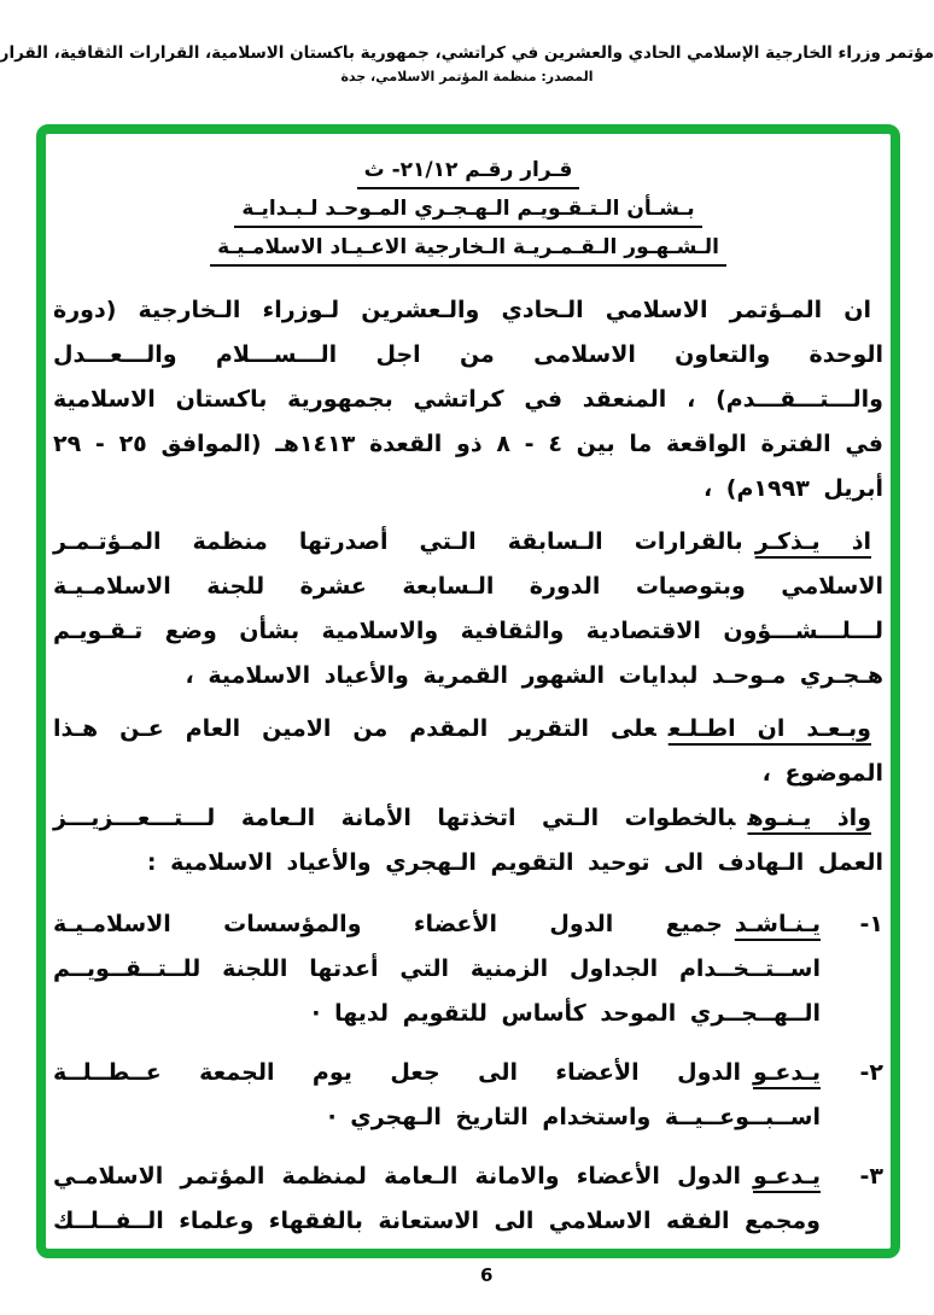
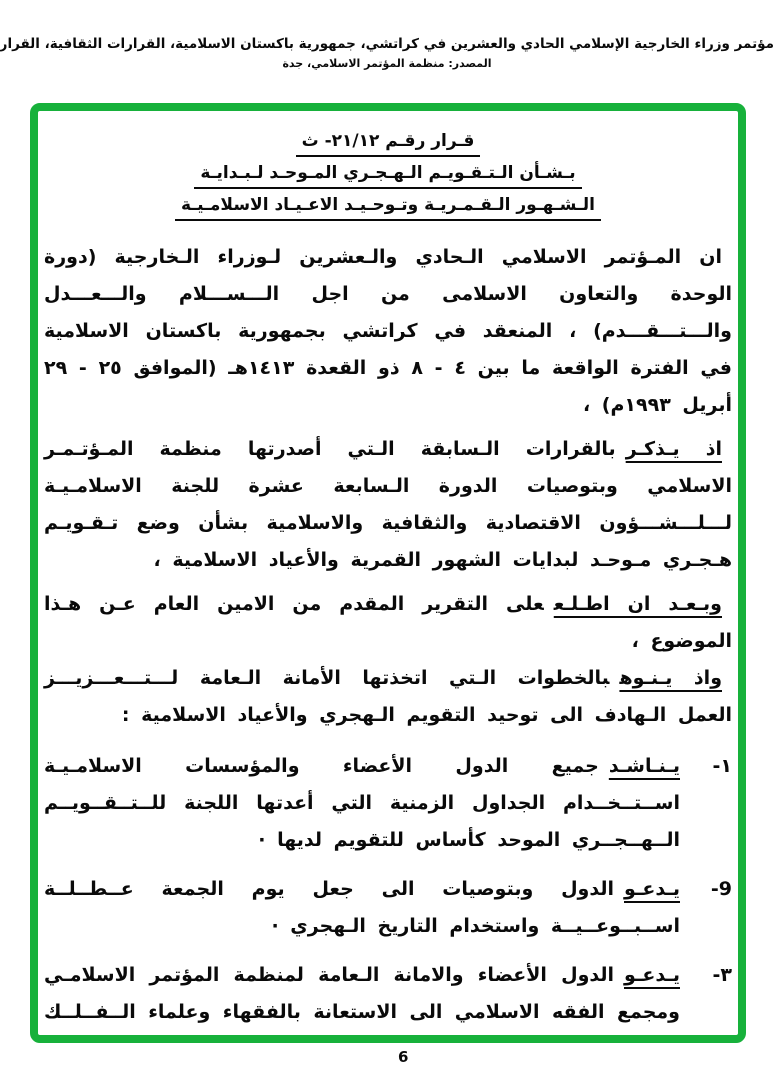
  مؤتمر وزراء الخارجية الإسلامي الحادي والعشرين في كراتشي، جمهورية باكستان الاسلامية، القرارات الثقافية، القرار
  المصدر: منظمة المؤتمر الاسلامي، جدة
  قـرار رقـم ٢١/١٢- ث
  بـشـأن الـتـقـويـم الـهـجـري المـوحـد لـبـدايـة
- الـشـهـور الـقـمـريـة الـخارجية الاعـيـاد الاسلامـيـة
+ الـشـهـور الـقـمـريـة وتـوحـيـد الاعـيـاد الاسلامـيـة
  ان المـؤتمر الاسلامي الـحادي والـعشرين لـوزراء الـخارجية (دورة الوحدة والتعاون الاسلامى من اجل الـــســـلام والـــعـــدل والـــتـــقـــدم) ، المنعقد في كراتشي بجمهورية باكستان الاسلامية في الفترة الواقعة ما بين ٤ - ٨ ذو القعدة ١٤١٣هـ (الموافق ٢٥ - ٢٩ أبريل ١٩٩٣م) ،
  اذ يـذكـربالقرارات الـسابقة الـتي أصدرتها منظمة المـؤتـمـر الاسلامي وبتوصيات الدورة الـسابعة عشرة للجنة الاسلامـيـة لـــلـــشـــؤون الاقتصادية والثقافية والاسلامية بشأن وضع تـقـويـم هـجـري مـوحـد لبدايات الشهور القمرية والأعياد الاسلامية ،
  وبـعـد ان اطـلـععلى التقرير المقدم من الامين العام عـن هـذا الموضوع ،
  واذ يـنـوهبالخطوات الـتي اتخذتها الأمانة الـعامة لـــتـــعـــزيـــز العمل الـهادف الى توحيد التقويم الـهجري والأعياد الاسلامية :
  ١-
  يـنـاشـدجميع الدول الأعضاء والمؤسسات الاسلامـيـة اســتــخــدام الجداول الزمنية التي أعدتها اللجنة للــتــقــويــم الــهــجــري الموحد كأساس للتقويم لديها ·
- ٢-
+ 9-
- يـدعـوالدول الأعضاء الى جعل يوم الجمعة عــطــلــة اســبــوعــيــة واستخدام التاريخ الـهجري ·
+ يـدعـوالدول وبتوصيات الى جعل يوم الجمعة عــطــلــة اســبــوعــيــة واستخدام التاريخ الـهجري ·
  ٣-
  يـدعـوالدول الأعضاء والامانة الـعامة لمنظمة المؤتمر الاسلامـي ومجمع الفقه الاسلامي الى الاستعانة بالفقهاء وعلماء الــفــلــك
  6
